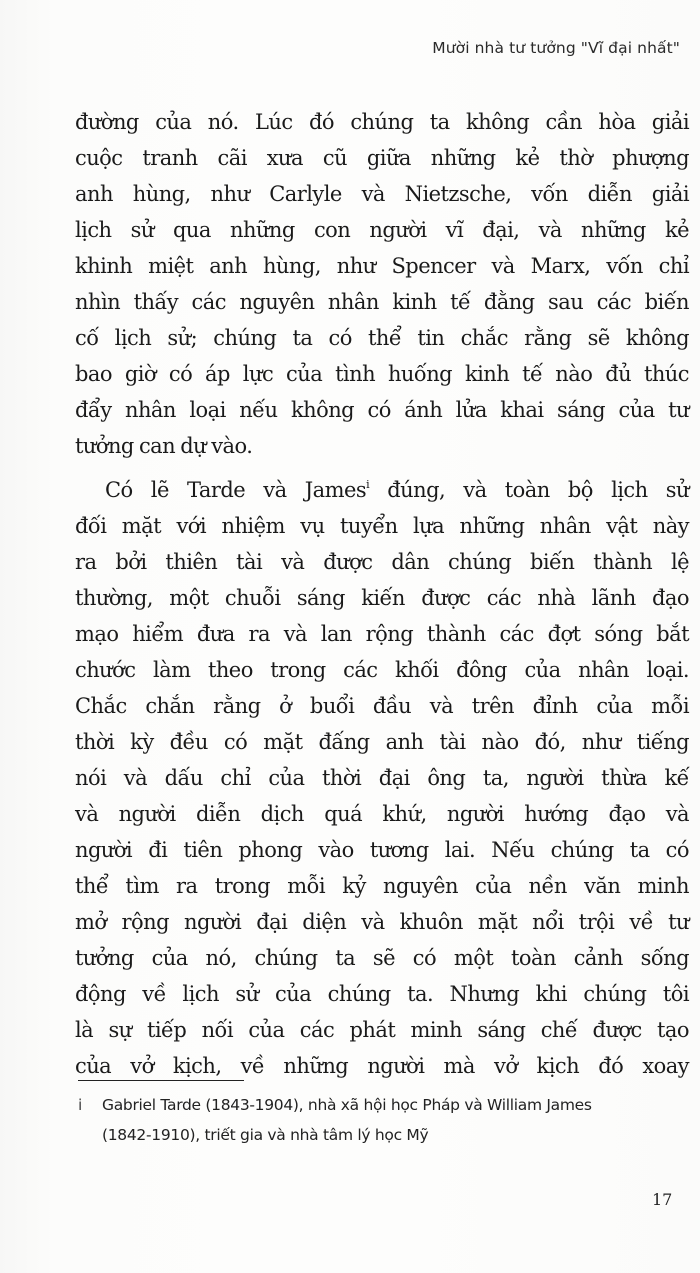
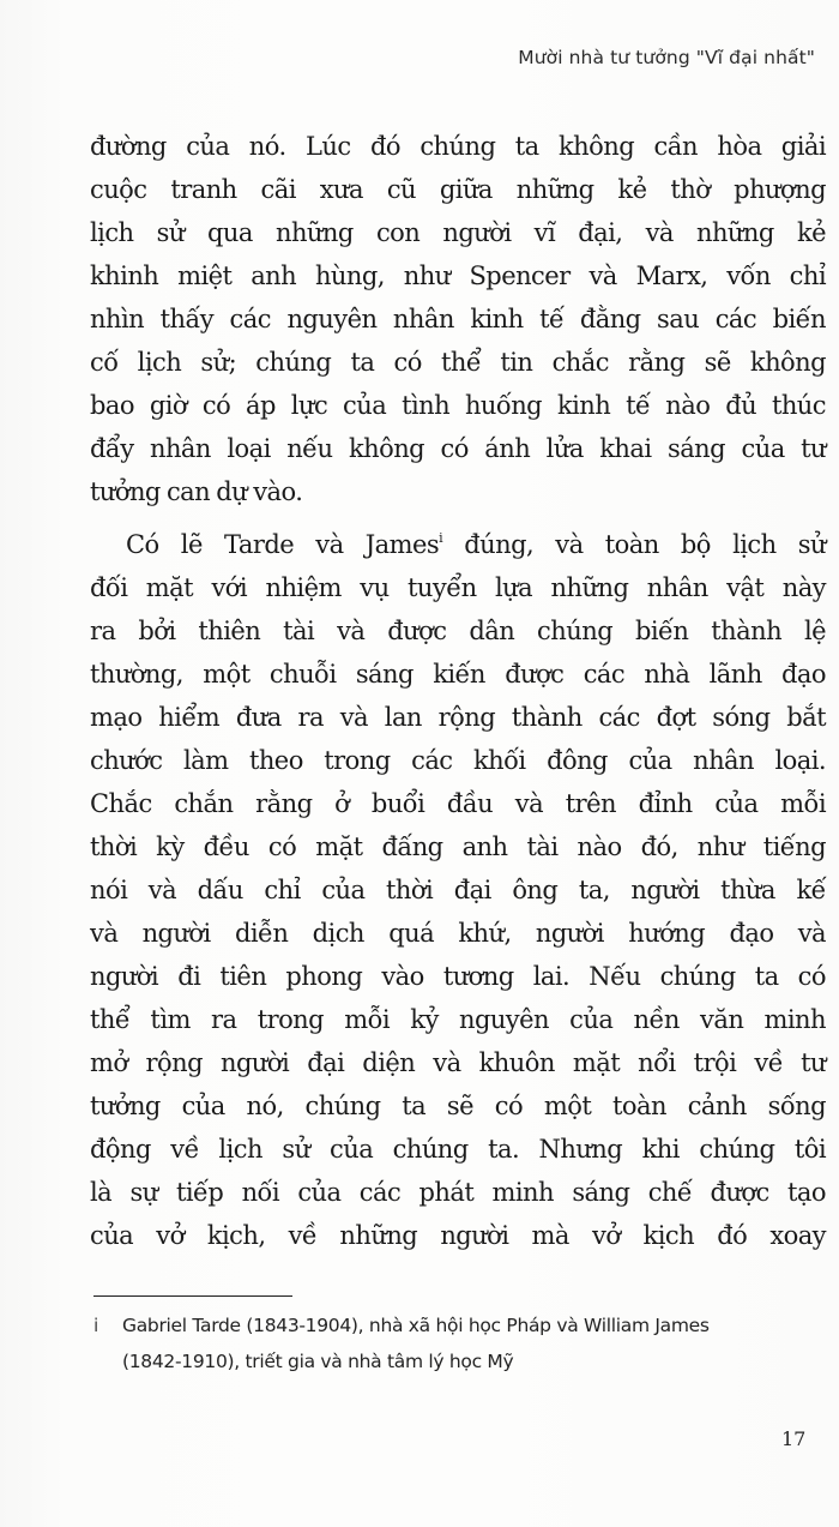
  Mười nhà tư tưởng "Vĩ đại nhất"
  đường của nó. Lúc đó chúng ta không cần hòa giải
  cuộc tranh cãi xưa cũ giữa những kẻ thờ phượng
- anh hùng, như Carlyle và Nietzsche, vốn diễn giải
  lịch sử qua những con người vĩ đại, và những kẻ
  khinh miệt anh hùng, như Spencer và Marx, vốn chỉ
  nhìn thấy các nguyên nhân kinh tế đằng sau các biến
  cố lịch sử; chúng ta có thể tin chắc rằng sẽ không
  bao giờ có áp lực của tình huống kinh tế nào đủ thúc
  đẩy nhân loại nếu không có ánh lửa khai sáng của tư
  tưởng can dự vào.
  Có lẽ Tarde và Jamesi đúng, và toàn bộ lịch sử
  đối mặt với nhiệm vụ tuyển lựa những nhân vật này
  ra bởi thiên tài và được dân chúng biến thành lệ
  thường, một chuỗi sáng kiến được các nhà lãnh đạo
  mạo hiểm đưa ra và lan rộng thành các đợt sóng bắt
  chước làm theo trong các khối đông của nhân loại.
  Chắc chắn rằng ở buổi đầu và trên đỉnh của mỗi
  thời kỳ đều có mặt đấng anh tài nào đó, như tiếng
  nói và dấu chỉ của thời đại ông ta, người thừa kế
  và người diễn dịch quá khứ, người hướng đạo và
  người đi tiên phong vào tương lai. Nếu chúng ta có
  thể tìm ra trong mỗi kỷ nguyên của nền văn minh
  mở rộng người đại diện và khuôn mặt nổi trội về tư
  tưởng của nó, chúng ta sẽ có một toàn cảnh sống
  động về lịch sử của chúng ta. Nhưng khi chúng tôi
  là sự tiếp nối của các phát minh sáng chế được tạo
  của vở kịch, về những người mà vở kịch đó xoay
  i Gabriel Tarde (1843-1904), nhà xã hội học Pháp và William James
  (1842-1910), triết gia và nhà tâm lý học Mỹ
  17
